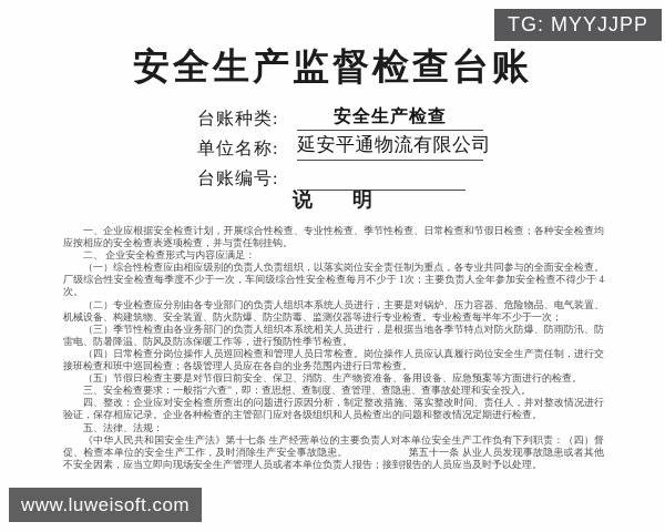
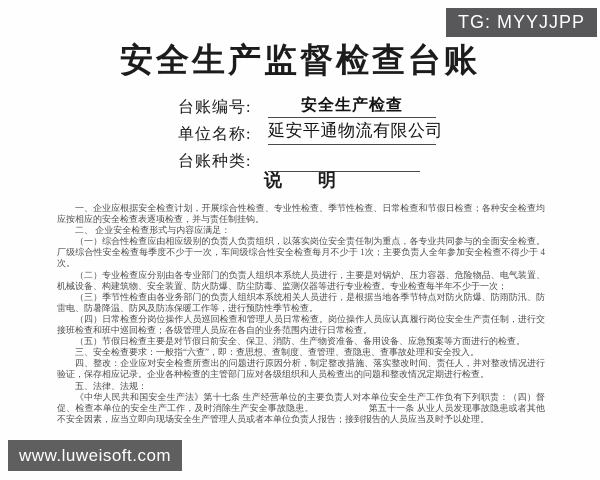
  TG: MYYJJPP
  安全生产监督检查台账
- 台账种类:
+ 台账编号:
  安全生产检查
  单位名称:
  延安平通物流有限公司
- 台账编号:
+ 台账种类:
  说 明
  一、企业应根据安全检查计划，开展综合性检查、专业性检查、季节性检查、日常检查和节假日检查；各种安全检查均应按相应的安全检查表逐项检查，并与责任制挂钩。
  二、 企业安全检查形式与内容应满足：
  （一）综合性检查应由相应级别的负责人负责组织，以落实岗位安全责任制为重点，各专业共同参与的全面安全检查。厂级综合性安全检查每季度不少于一次，车间级综合性安全检查每月不少于 1次；主要负责人全年参加安全检查不得少于 4次。
  （二）专业检查应分别由各专业部门的负责人组织本系统人员进行，主要是对锅炉、压力容器、危险物品、电气装置、机械设备、构建筑物、安全装置、防火防爆、防尘防毒、监测仪器等进行专业检查。专业检查每半年不少于一次；
  （三）季节性检查由各业务部门的负责人组织本系统相关人员进行，是根据当地各季节特点对防火防爆、防雨防汛、防雷电、防暑降温、防风及防冻保暖工作等，进行预防性季节检查。
  （四）日常检查分岗位操作人员巡回检查和管理人员日常检查。岗位操作人员应认真履行岗位安全生产责任制，进行交接班检查和班中巡回检查；各级管理人员应在各自的业务范围内进行日常检查。
  （五）节假日检查主要是对节假日前安全、保卫、消防、生产物资准备、备用设备、应急预案等方面进行的检查。
  三、安全检查要求：一般指“六查”，即：查思想、查制度、查管理、查隐患、查事故处理和安全投入。
  四、整改：企业应对安全检查所查出的问题进行原因分析，制定整改措施、落实整改时间、责任人，并对整改情况进行验证，保存相应记录。企业各种检查的主管部门应对各级组织和人员检查出的问题和整改情况定期进行检查。
  五、法律、法规：
  《中华人民共和国安全生产法》第十七条 生产经营单位的主要负责人对本单位安全生产工作负有下列职责：（四）督促、检查本单位的安全生产工作，及时消除生产安全事故隐患。 第五十一条 从业人员发现事故隐患或者其他不安全因素，应当立即向现场安全生产管理人员或者本单位负责人报告；接到报告的人员应当及时予以处理。
  www.luweisoft.com
